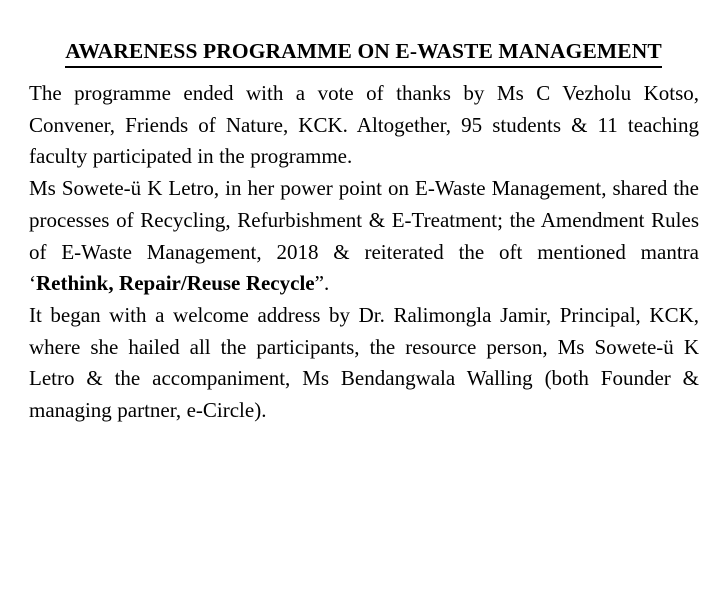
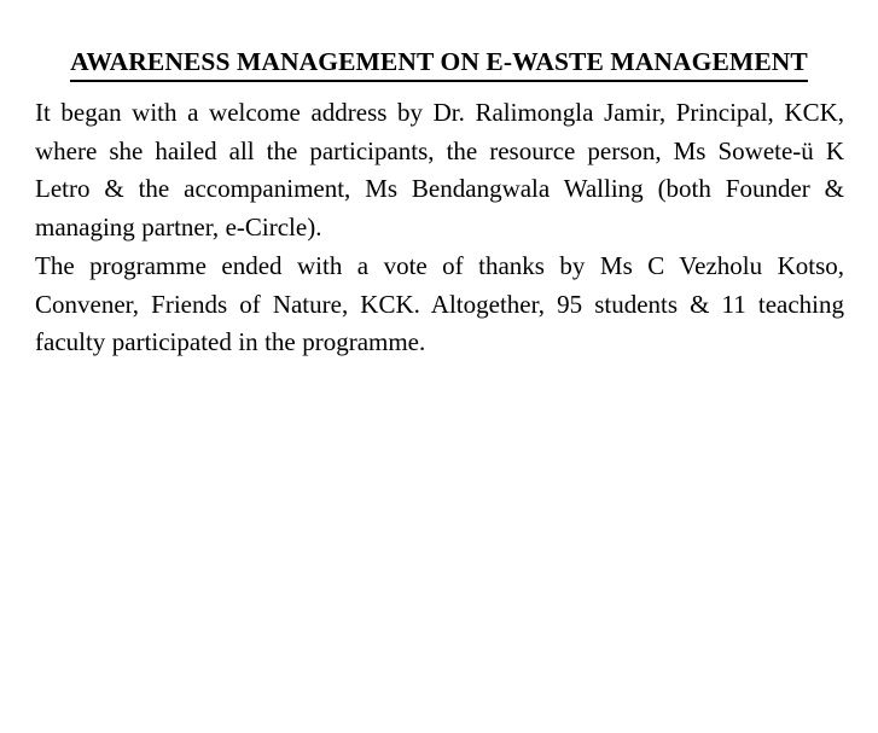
- AWARENESS PROGRAMME ON E-WASTE MANAGEMENT
+ AWARENESS MANAGEMENT ON E-WASTE MANAGEMENT
- The programme ended with a vote of thanks by Ms C Vezholu Kotso, Convener, Friends of Nature, KCK. Altogether, 95 students & 11 teaching faculty participated in the programme.
+ It began with a welcome address by Dr. Ralimongla Jamir, Principal, KCK, where she hailed all the participants, the resource person, Ms Sowete-ü K Letro & the accompaniment, Ms Bendangwala Walling (both Founder & managing partner, e-Circle).
- Ms Sowete-ü K Letro, in her power point on E-Waste Management, shared the processes of Recycling, Refurbishment & E-Treatment; the Amendment Rules of E-Waste Management, 2018 & reiterated the oft mentioned mantra ‘Rethink, Repair/Reuse Recycle”.
- It began with a welcome address by Dr. Ralimongla Jamir, Principal, KCK, where she hailed all the participants, the resource person, Ms Sowete-ü K Letro & the accompaniment, Ms Bendangwala Walling (both Founder & managing partner, e-Circle).
+ The programme ended with a vote of thanks by Ms C Vezholu Kotso, Convener, Friends of Nature, KCK. Altogether, 95 students & 11 teaching faculty participated in the programme.
